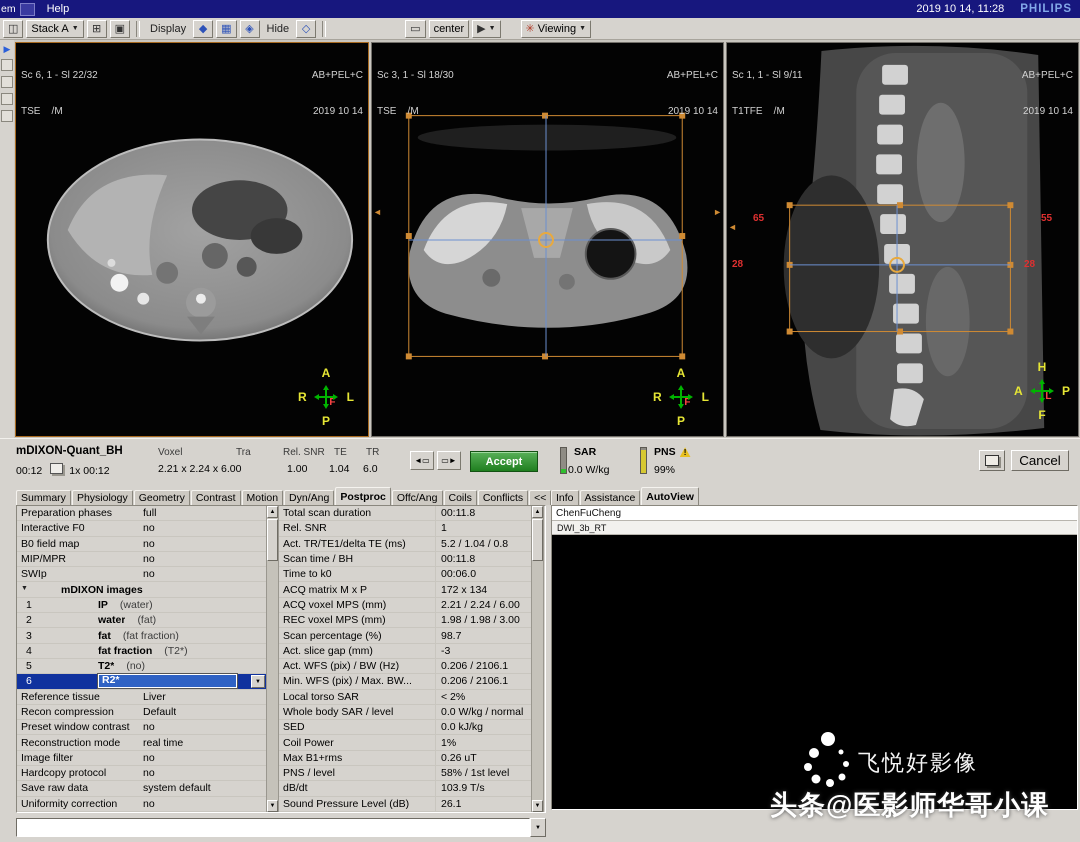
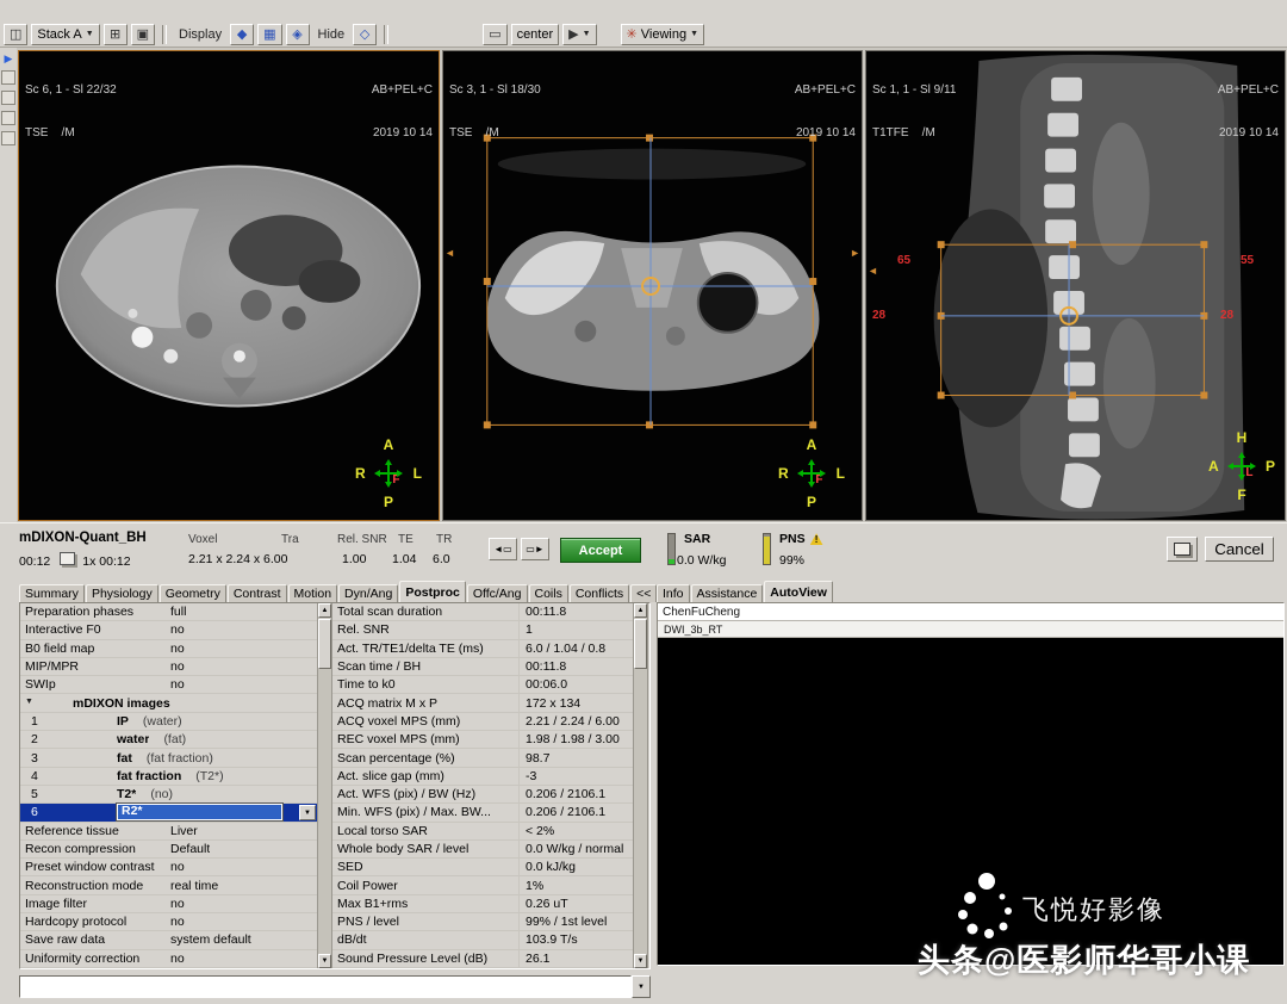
- em
- Help
- 2019 10 14, 11:28
- PHILIPS
  ◫
  Stack A
  ⊞
  ▣
  Display
  ◆
  ▦
  ◈
  Hide
  ◇
  ▭
  center
  ▶
  ✳
  Viewing
  ▶
  Sc 6, 1 - Sl 22/32
  TSE /M
  AB+PEL+C
  2019 10 14
  A
  R
  L
  P
  F
  ◄
  ►
  Sc 3, 1 - Sl 18/30
  TSE /M
  AB+PEL+C
  2019 10 14
  A
  R
  L
  P
  F
  ◄
  65
  55
  28
  28
  Sc 1, 1 - Sl 9/11
  T1TFE /M
  AB+PEL+C
  2019 10 14
  H
  A
  P
  F
  L
  mDIXON-Quant_BH
  00:12 1x 00:12
  Voxel
  Tra
  2.21 x 2.24 x 6.00
  Rel. SNR
  1.00
  TE
  1.04
  TR
  6.0
  ◄▭
  ▭►
  Accept
  SAR
  0.0 W/kg
  PNS !
  99%
  Cancel
  Summary
  Physiology
  Geometry
  Contrast
  Motion
  Dyn/Ang
  Postproc
  Offc/Ang
  Coils
  Conflicts
  <<
  Preparation phases
  full
  Interactive F0
  no
  B0 field map
  no
  MIP/MPR
  no
  SWIp
  no
  mDIXON images
  1
  IP
  (water)
  2
  water
  (fat)
  3
  fat
  (fat fraction)
  4
  fat fraction
  (T2*)
  5
  T2*
  (no)
  6
  R2*
  Reference tissue
  Liver
  Recon compression
  Default
  Preset window contrast
  no
  Reconstruction mode
  real time
  Image filter
  no
  Hardcopy protocol
  no
  Save raw data
  system default
  Uniformity correction
  no
  Total scan duration
  00:11.8
  Rel. SNR
  1
  Act. TR/TE1/delta TE (ms)
- 5.2 / 1.04 / 0.8
+ 6.0 / 1.04 / 0.8
  Scan time / BH
  00:11.8
  Time to k0
  00:06.0
  ACQ matrix M x P
  172 x 134
  ACQ voxel MPS (mm)
  2.21 / 2.24 / 6.00
  REC voxel MPS (mm)
  1.98 / 1.98 / 3.00
  Scan percentage (%)
  98.7
  Act. slice gap (mm)
  -3
  Act. WFS (pix) / BW (Hz)
  0.206 / 2106.1
  Min. WFS (pix) / Max. BW...
  0.206 / 2106.1
  Local torso SAR
  < 2%
  Whole body SAR / level
  0.0 W/kg / normal
  SED
  0.0 kJ/kg
  Coil Power
  1%
  Max B1+rms
  0.26 uT
  PNS / level
- 58% / 1st level
+ 99% / 1st level
  dB/dt
  103.9 T/s
  Sound Pressure Level (dB)
  26.1
  Info
  Assistance
  AutoView
  ChenFuCheng
  DWI_3b_RT
  飞悦好影像
  头条@医影师华哥小课
